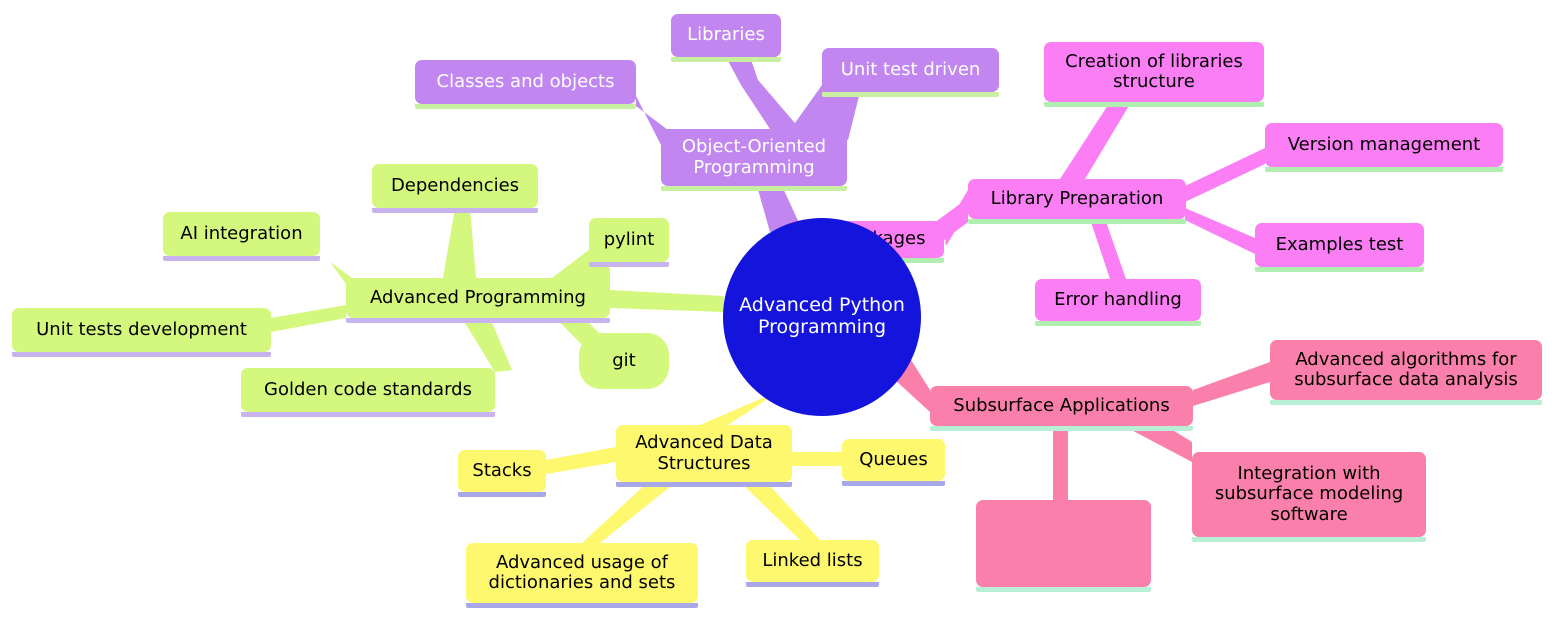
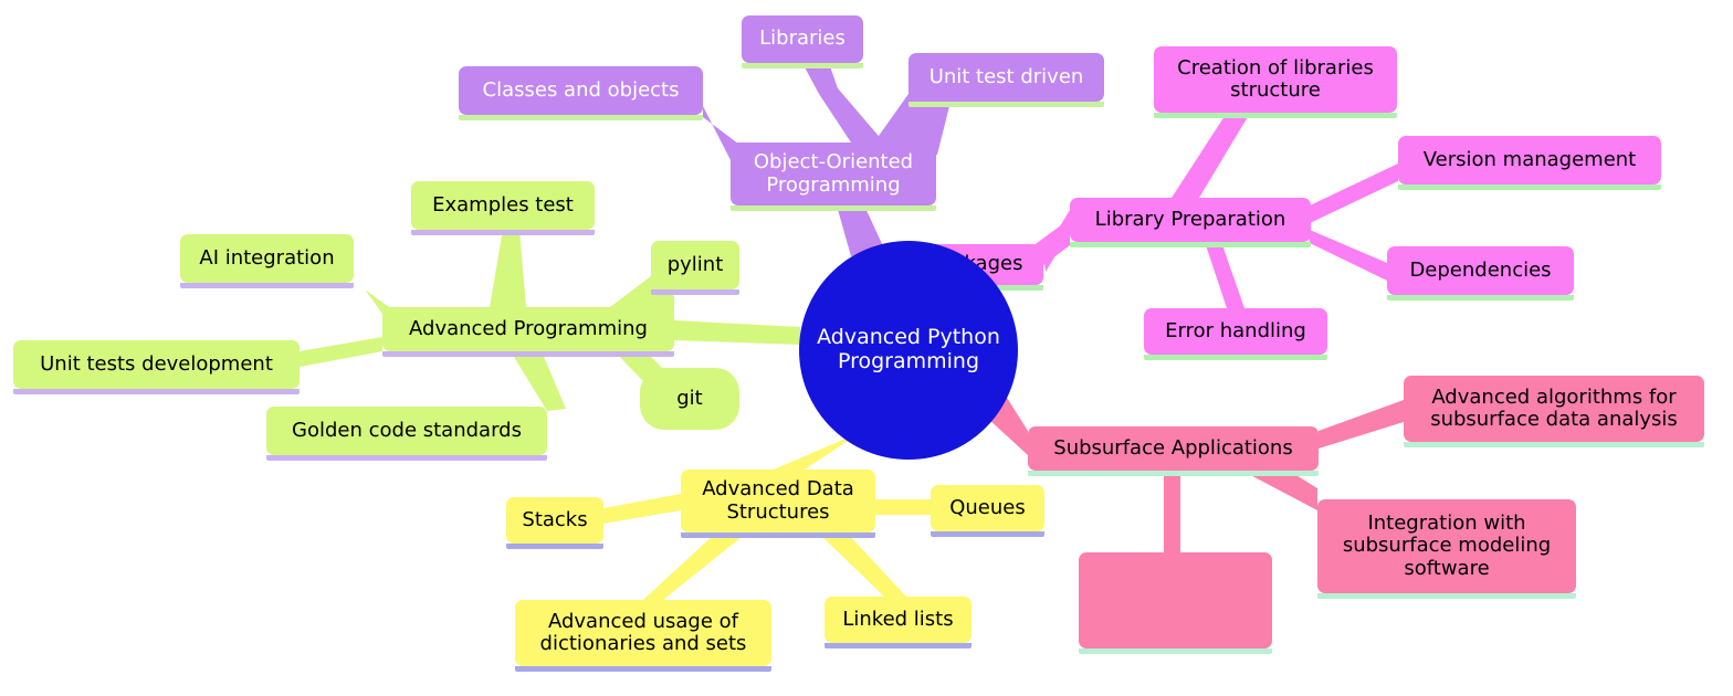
  Libraries
  Classes and objects
  Unit test driven
  Object-Oriented
  Programming
- Dependencies
+ Examples test
  AI integration
  pylint
  Unit tests development
  Golden code standards
  git
  Advanced Programming
  Creation of libraries
  structure
  Version management
- Examples test
+ Dependencies
  Error handling
  Library Preparation
  Advanced algorithms for
  subsurface data analysis
  Integration with
  subsurface modeling
  software
  Subsurface Applications
  Stacks
  Queues
  Advanced usage of
  dictionaries and sets
  Linked lists
  Advanced Data
  Structures
  Advanced Python
  Programming
